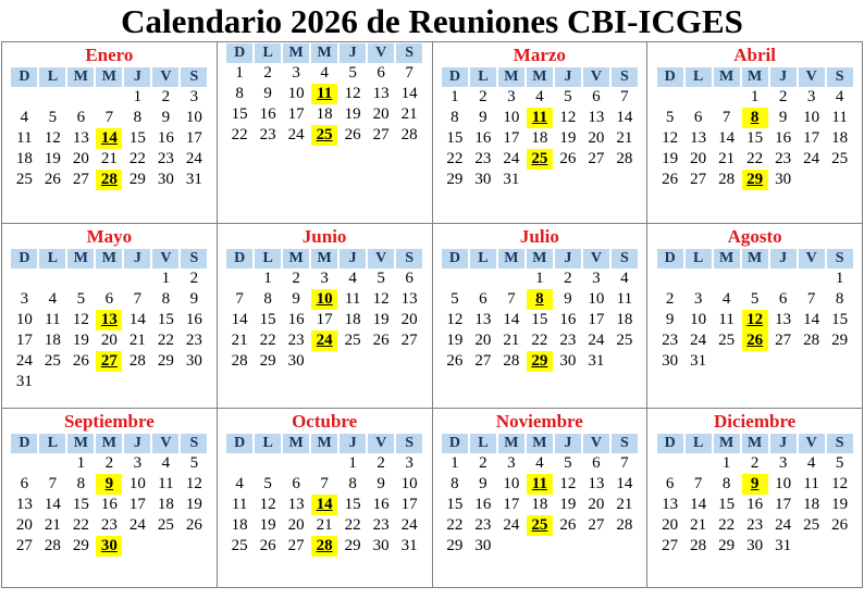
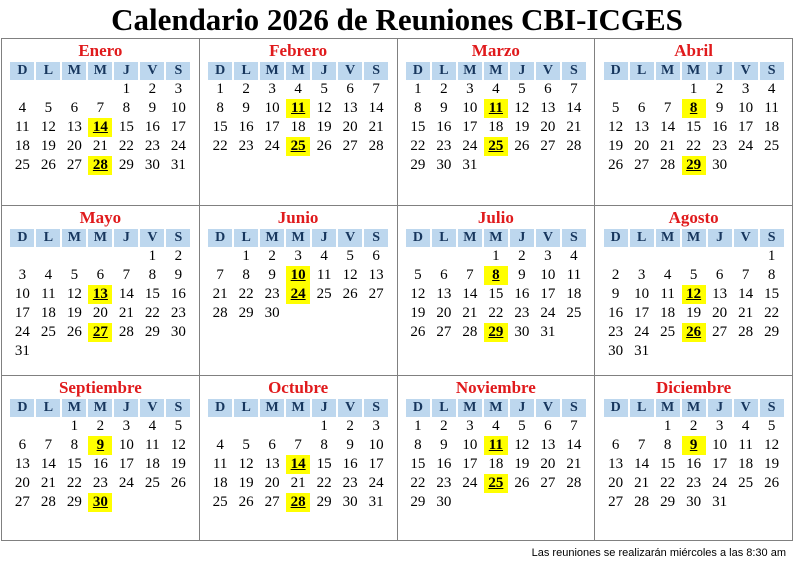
  Calendario 2026 de Reuniones CBI-ICGES
  Enero
  D	L	M	M	J	V	S
  				1	2	3
  4	5	6	7	8	9	10
  11	12	13	14	15	16	17
  18	19	20	21	22	23	24
  25	26	27	28	29	30	31
+ Febrero
  D	L	M	M	J	V	S
  1	2	3	4	5	6	7
  8	9	10	11	12	13	14
  15	16	17	18	19	20	21
  22	23	24	25	26	27	28
  Marzo
  D	L	M	M	J	V	S
  1	2	3	4	5	6	7
  8	9	10	11	12	13	14
  15	16	17	18	19	20	21
  22	23	24	25	26	27	28
  29	30	31
  Abril
  D	L	M	M	J	V	S
  			1	2	3	4
  5	6	7	8	9	10	11
  12	13	14	15	16	17	18
  19	20	21	22	23	24	25
  26	27	28	29	30
  Mayo
  D	L	M	M	J	V	S
  					1	2
  3	4	5	6	7	8	9
  10	11	12	13	14	15	16
  17	18	19	20	21	22	23
  24	25	26	27	28	29	30
  31
  Junio
  D	L	M	M	J	V	S
  	1	2	3	4	5	6
  7	8	9	10	11	12	13
- 14	15	16	17	18	19	20
  21	22	23	24	25	26	27
  28	29	30
  Julio
  D	L	M	M	J	V	S
  			1	2	3	4
  5	6	7	8	9	10	11
  12	13	14	15	16	17	18
  19	20	21	22	23	24	25
  26	27	28	29	30	31
  Agosto
  D	L	M	M	J	V	S
  						1
  2	3	4	5	6	7	8
  9	10	11	12	13	14	15
+ 16	17	18	19	20	21	22
  23	24	25	26	27	28	29
  30	31
  Septiembre
  D	L	M	M	J	V	S
  		1	2	3	4	5
  6	7	8	9	10	11	12
  13	14	15	16	17	18	19
  20	21	22	23	24	25	26
  27	28	29	30
  Octubre
  D	L	M	M	J	V	S
  				1	2	3
  4	5	6	7	8	9	10
  11	12	13	14	15	16	17
  18	19	20	21	22	23	24
  25	26	27	28	29	30	31
  Noviembre
  D	L	M	M	J	V	S
  1	2	3	4	5	6	7
  8	9	10	11	12	13	14
  15	16	17	18	19	20	21
  22	23	24	25	26	27	28
  29	30
  Diciembre
  D	L	M	M	J	V	S
  		1	2	3	4	5
  6	7	8	9	10	11	12
  13	14	15	16	17	18	19
  20	21	22	23	24	25	26
  27	28	29	30	31
+ Las reuniones se realizarán miércoles a las 8:30 am
